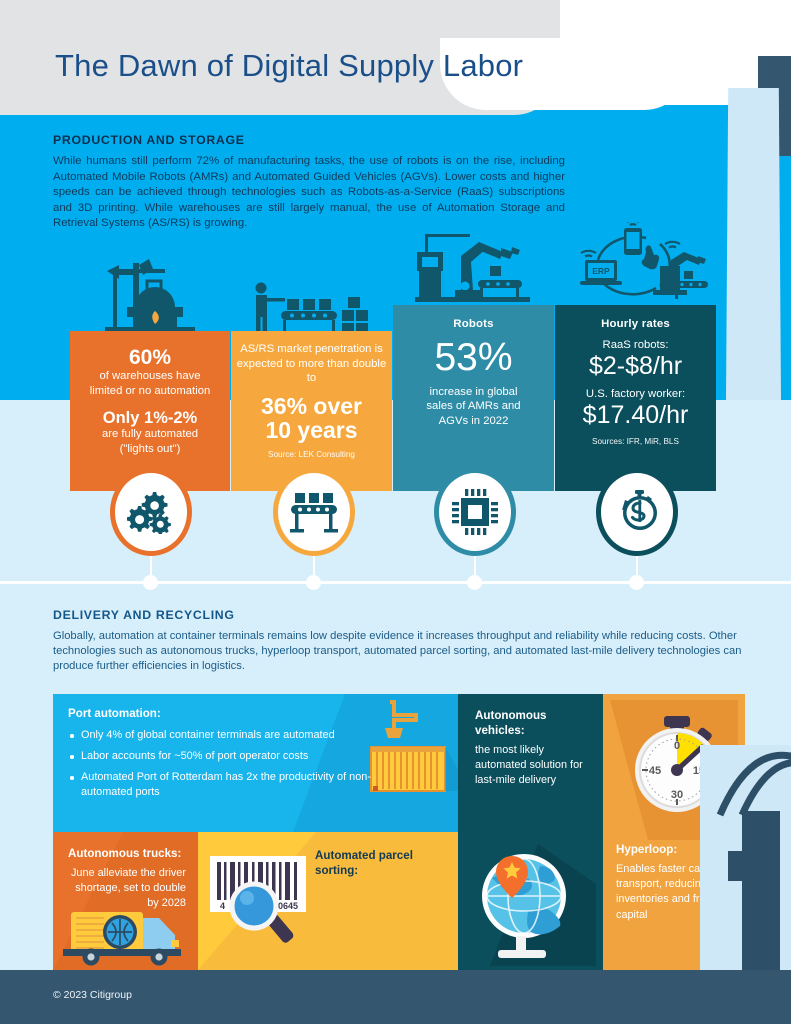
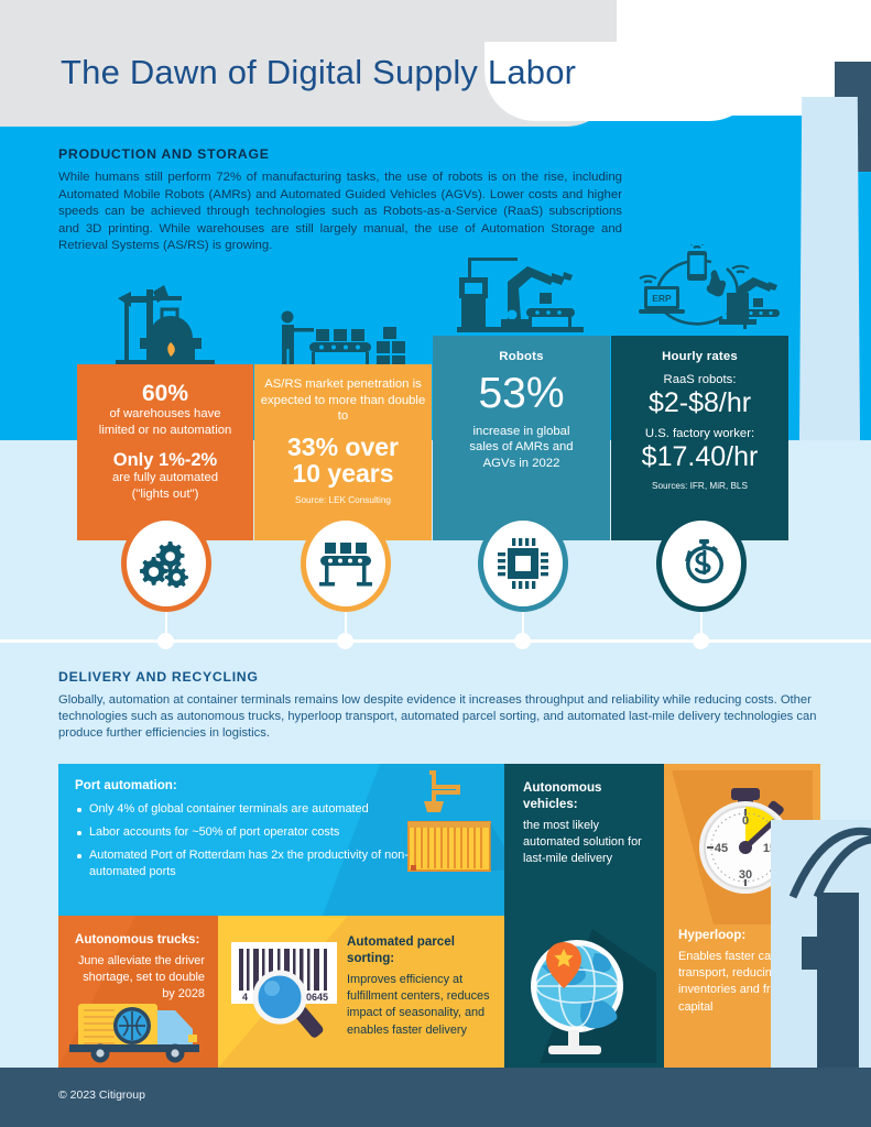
  The Dawn of Digital Supply Labor
  PRODUCTION AND STORAGE
  While humans still perform 72% of manufacturing tasks, the use of robots is on the rise, including Automated Mobile Robots (AMRs) and Automated Guided Vehicles (AGVs). Lower costs and higher speeds can be achieved through technologies such as Robots-as-a-Service (RaaS) subscriptions and 3D printing. While warehouses are still largely manual, the use of Automation Storage and Retrieval Systems (AS/RS) is growing.
  ERP
  60%
  of warehouses have
  limited or no automation
  Only 1%-2%
  are fully automated
  ("lights out")
  AS/RS market penetration is
  expected to more than double
  to
- 36% over
+ 33% over
  10 years
  Source: LEK Consulting
  Robots
  53%
  increase in global
  sales of AMRs and
  AGVs in 2022
  Hourly rates
  RaaS robots:
  $2-$8/hr
  U.S. factory worker:
  $17.40/hr
  Sources: IFR, MiR, BLS
  DELIVERY AND RECYCLING
  Globally, automation at container terminals remains low despite evidence it increases throughput and reliability while reducing costs. Other technologies such as autonomous trucks, hyperloop transport, automated parcel sorting, and automated last-mile delivery technologies can produce further efficiencies in logistics.
  0
  30
  45
  Hyperloop:
  Enables faster ca transport, reducin inventories and fr capital
  Port automation:
  Only 4% of global container terminals are automated
  Labor accounts for ~50% of port operator costs
  Automated Port of Rotterdam has 2x the productivity of non-automated ports
  Autonomous
  vehicles:
  the most likely automated solution for last-mile delivery
  Autonomous trucks:
  June alleviate the driver shortage, set to double by 2028
  4
  0645
  Automated parcel sorting:
+ Improves efficiency at fulfillment centers, reduces impact of seasonality, and enables faster delivery
  © 2023 Citigroup
